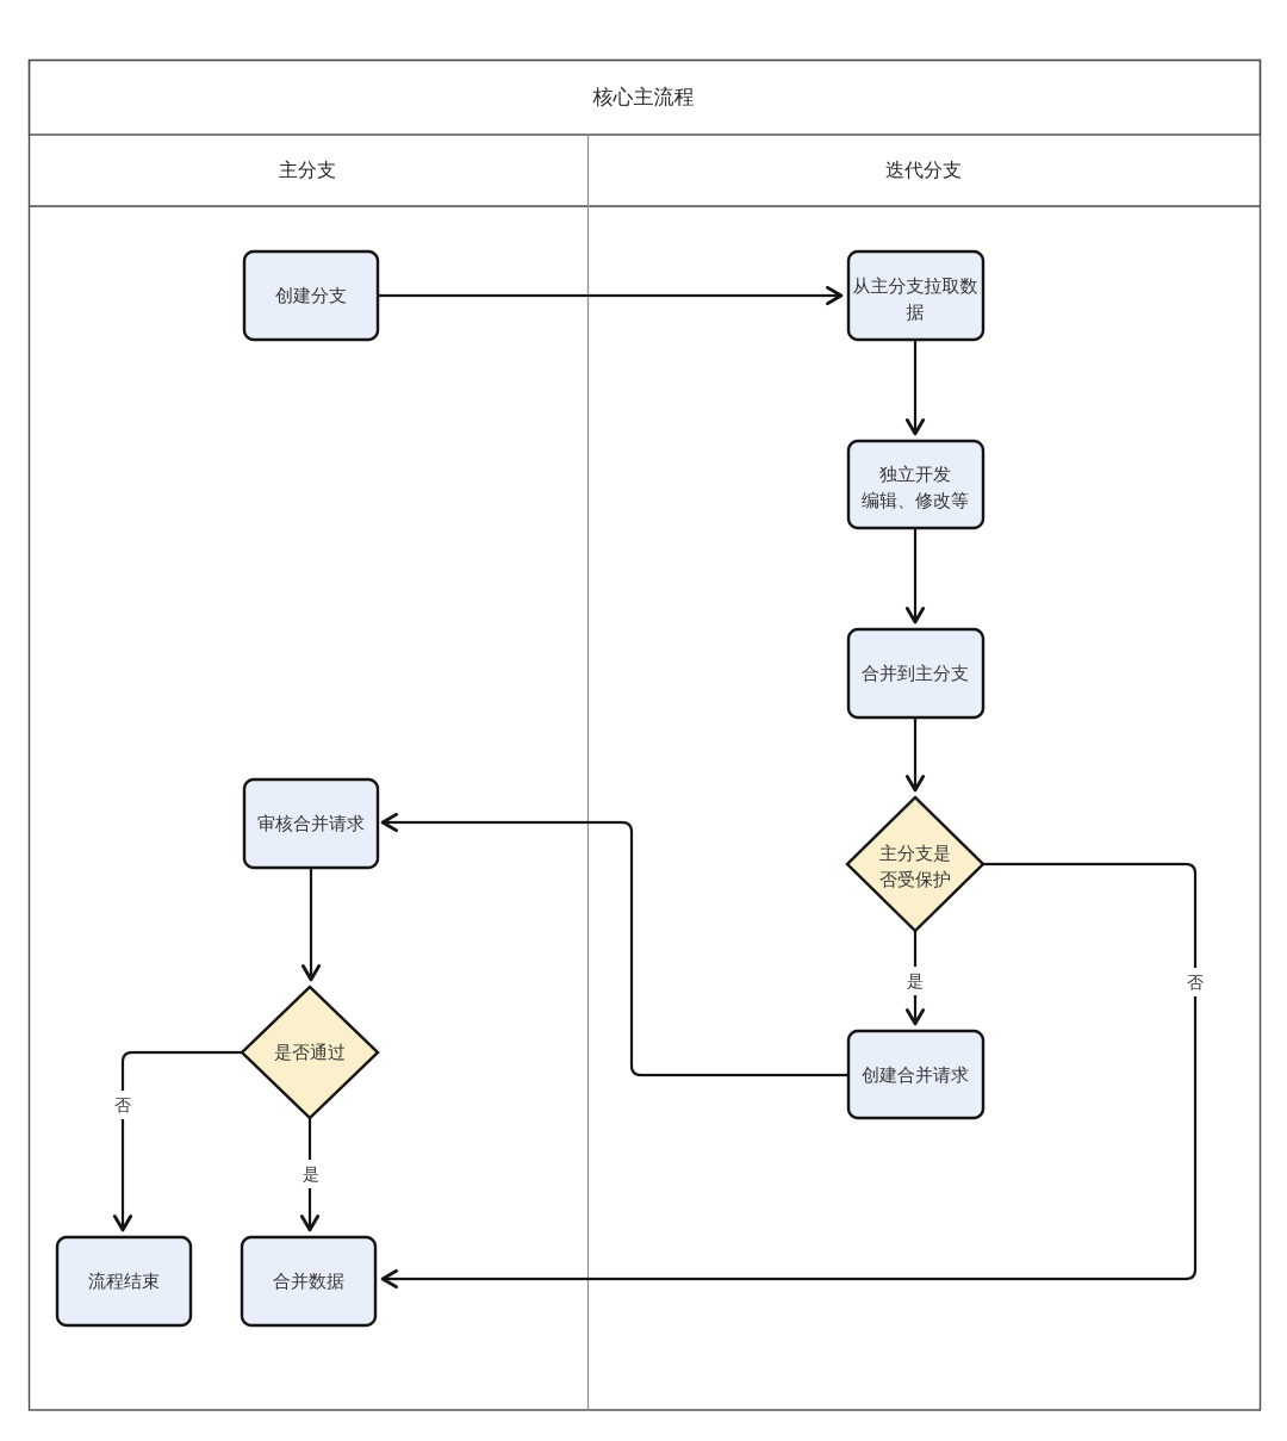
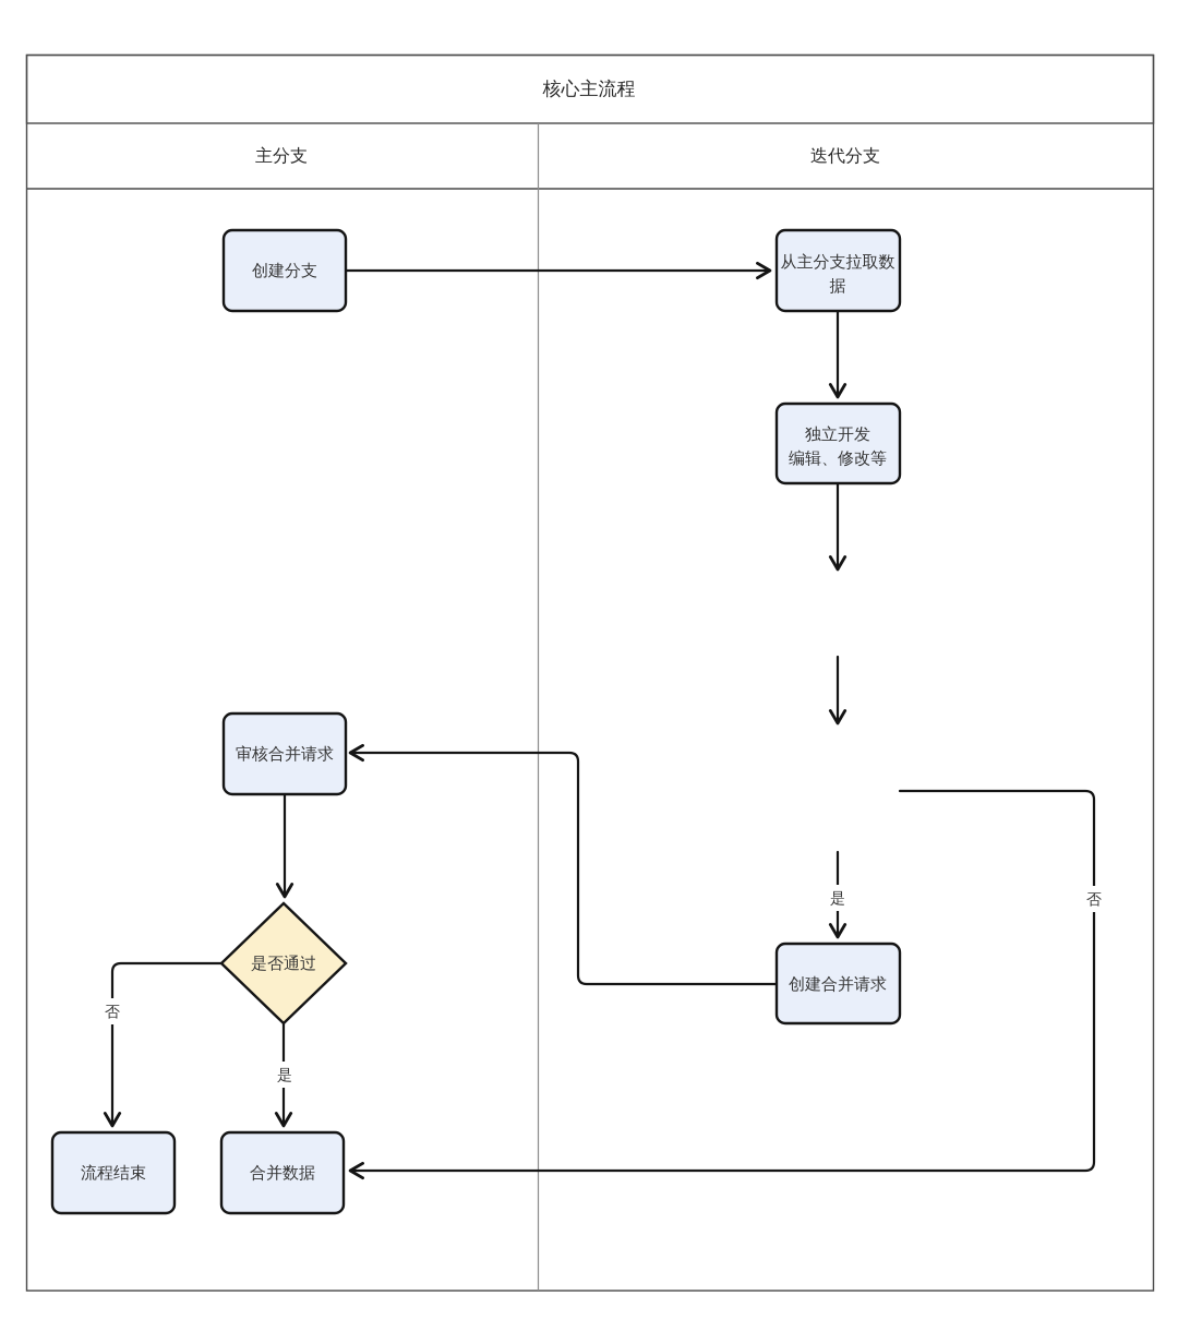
  核心主流程
  主分支
  迭代分支
  是
  否
  否
  是
  创建分支
  从主分支拉取数
  据
  独立开发
  编辑、修改等
- 合并到主分支
- 主分支是
- 否受保护
  创建合并请求
  审核合并请求
  是否通过
  流程结束
  合并数据
